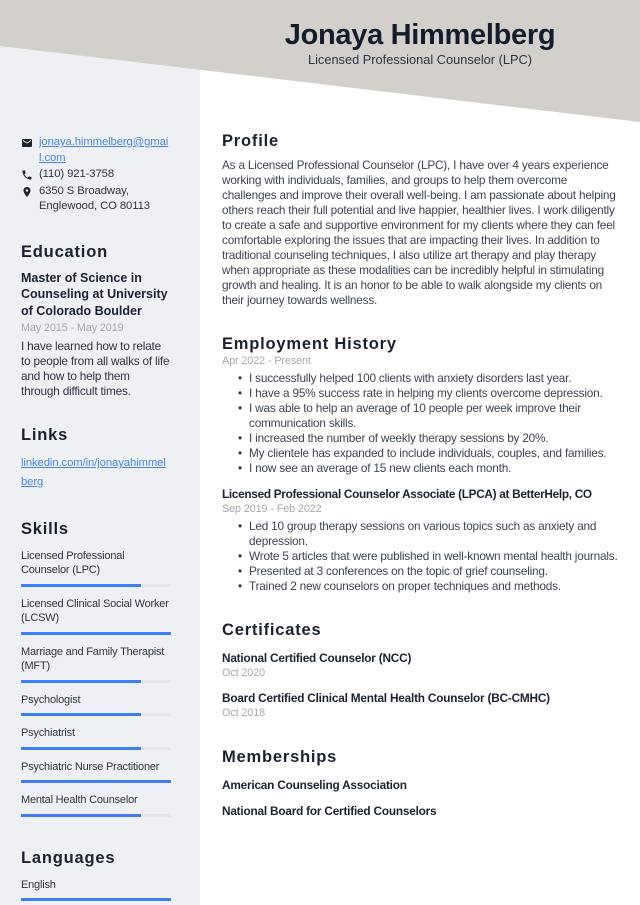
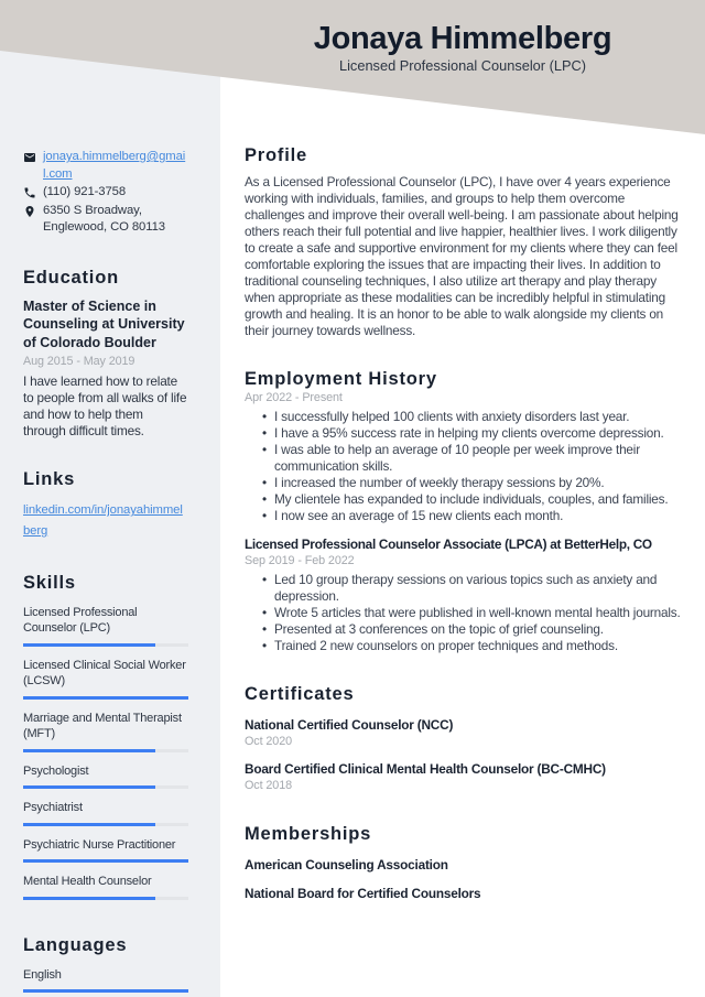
  Jonaya Himmelberg
  Licensed Professional Counselor (LPC)
  jonaya.himmelberg@gmail.com
  (110) 921-3758
  6350 S Broadway,
  Englewood, CO 80113
  Education
  Master of Science in Counseling at University of Colorado Boulder
- May 2015 - May 2019
+ Aug 2015 - May 2019
  I have learned how to relate to people from all walks of life and how to help them through difficult times.
  Links
  linkedin.com/in/jonayahimmelberg
  Skills
  Licensed Professional Counselor (LPC)
  Licensed Clinical Social Worker (LCSW)
- Marriage and Family Therapist (MFT)
+ Marriage and Mental Therapist (MFT)
  Psychologist
  Psychiatrist
  Psychiatric Nurse Practitioner
  Mental Health Counselor
  Languages
  English
  Profile
  As a Licensed Professional Counselor (LPC), I have over 4 years experience working with individuals, families, and groups to help them overcome challenges and improve their overall well-being. I am passionate about helping others reach their full potential and live happier, healthier lives. I work diligently to create a safe and supportive environment for my clients where they can feel comfortable exploring the issues that are impacting their lives. In addition to traditional counseling techniques, I also utilize art therapy and play therapy when appropriate as these modalities can be incredibly helpful in stimulating growth and healing. It is an honor to be able to walk alongside my clients on their journey towards wellness.
  Employment History
  Apr 2022 - Present
  I successfully helped 100 clients with anxiety disorders last year.
  I have a 95% success rate in helping my clients overcome depression.
  I was able to help an average of 10 people per week improve their communication skills.
  I increased the number of weekly therapy sessions by 20%.
  My clientele has expanded to include individuals, couples, and families.
  I now see an average of 15 new clients each month.
  Licensed Professional Counselor Associate (LPCA) at BetterHelp, CO
  Sep 2019 - Feb 2022
  Led 10 group therapy sessions on various topics such as anxiety and depression.
  Wrote 5 articles that were published in well-known mental health journals.
  Presented at 3 conferences on the topic of grief counseling.
  Trained 2 new counselors on proper techniques and methods.
  Certificates
  National Certified Counselor (NCC)
  Oct 2020
  Board Certified Clinical Mental Health Counselor (BC-CMHC)
  Oct 2018
  Memberships
  American Counseling Association
  National Board for Certified Counselors
